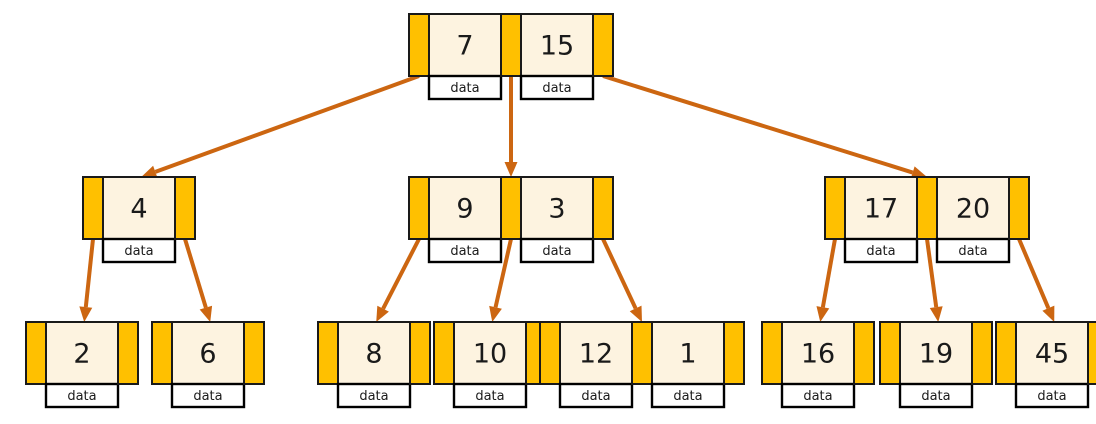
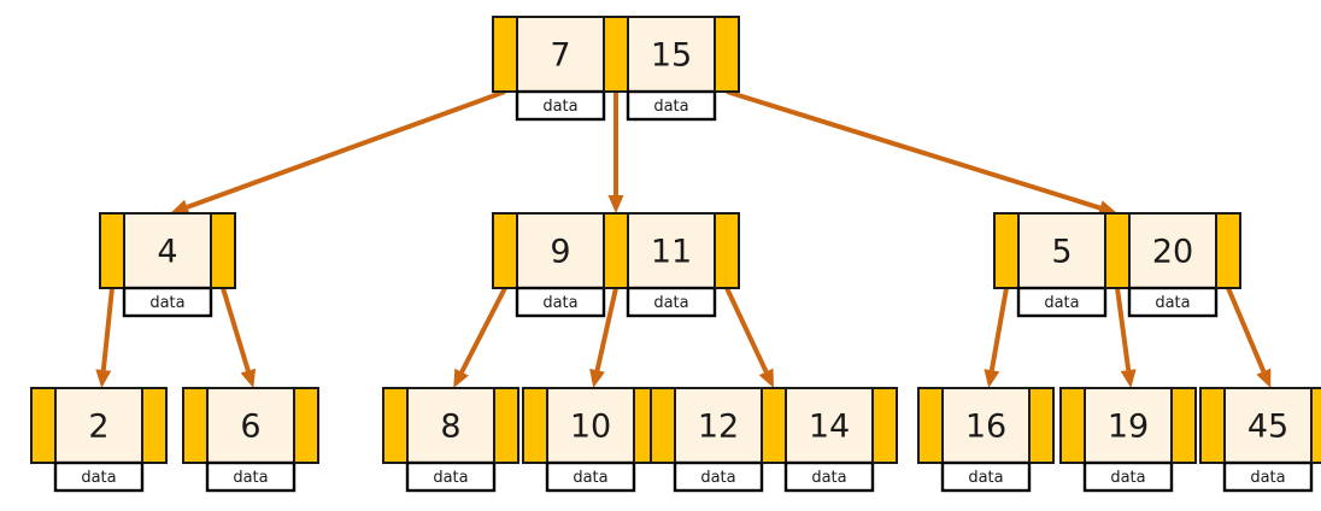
  7
  data
  15
  data
  4
  data
  9
  data
- 3
+ 11
  data
- 17
+ 5
  data
  20
  data
  2
  data
  6
  data
  8
  data
  10
  data
  12
  data
- 1
+ 14
  data
  16
  data
  19
  data
  45
  data
